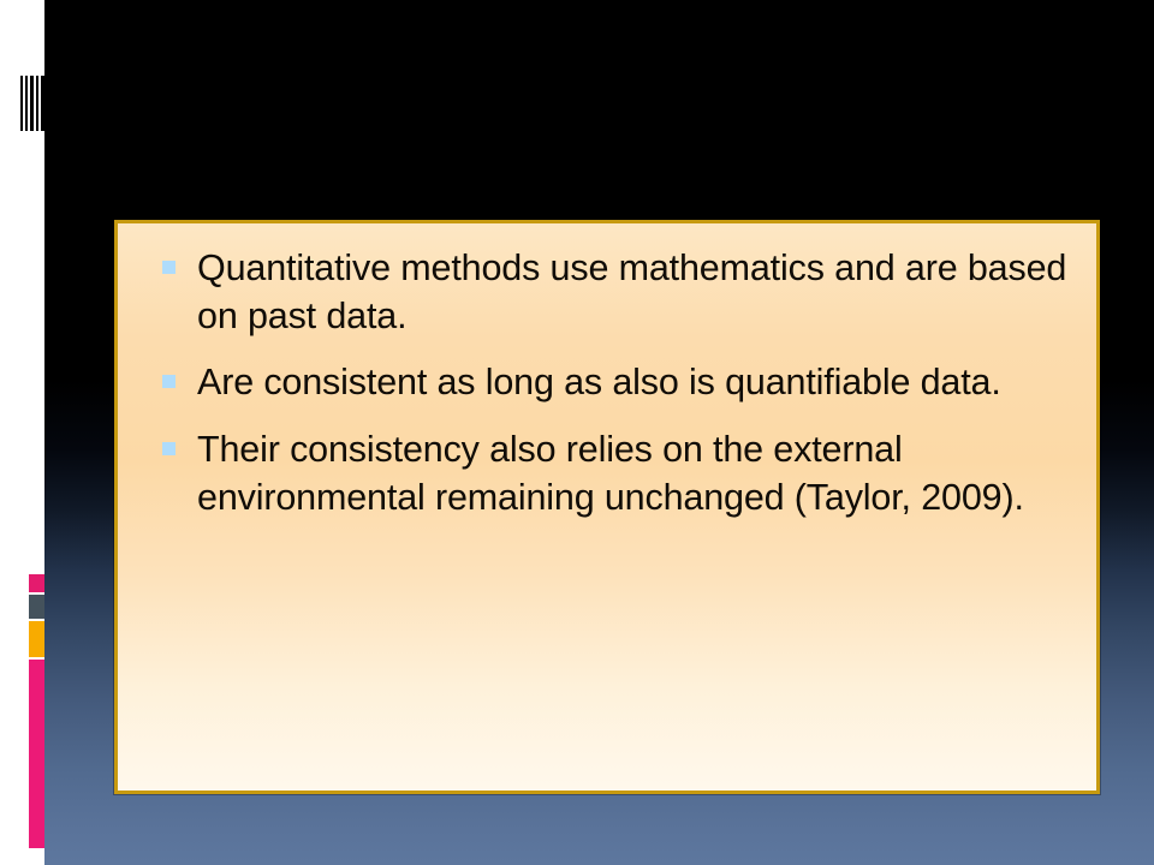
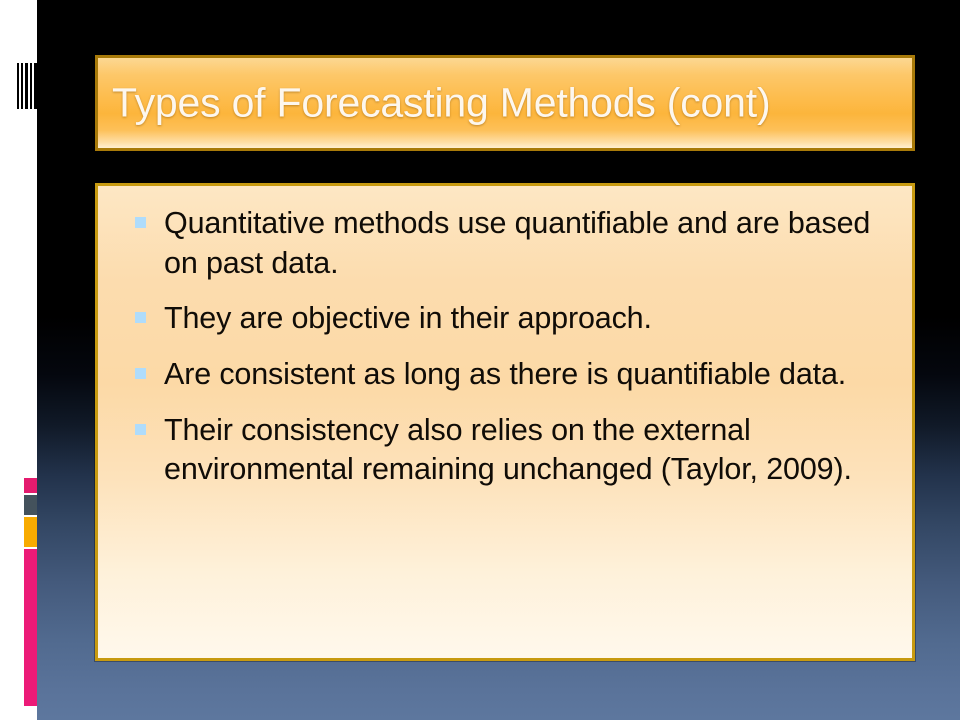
+ Types of Forecasting Methods (cont)
- Quantitative methods use mathematics and are based on past data.
+ Quantitative methods use quantifiable and are based on past data.
+ They are objective in their approach.
- Are consistent as long as also is quantifiable data.
+ Are consistent as long as there is quantifiable data.
  Their consistency also relies on the external environmental remaining unchanged (Taylor, 2009).
